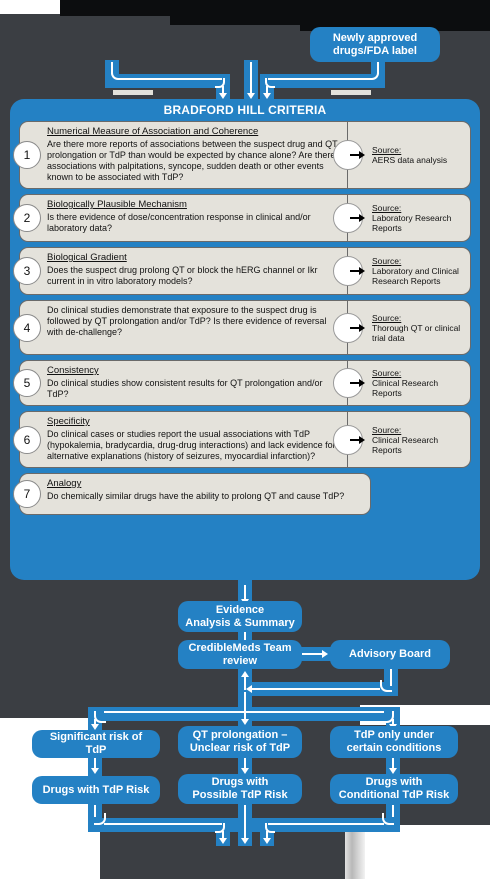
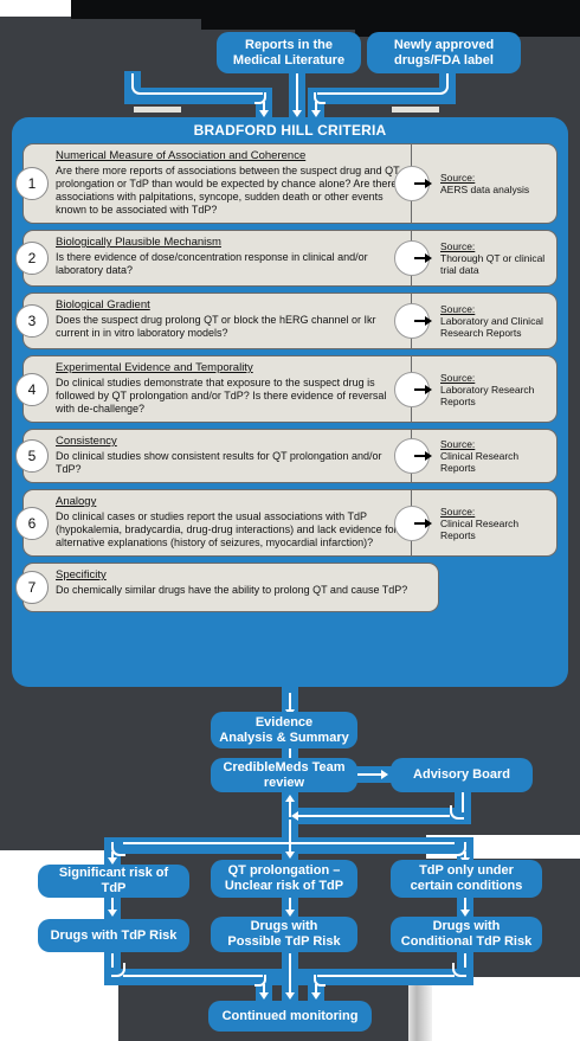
+ Reports in the
+ Medical Literature
  Newly approved
  drugs/FDA label
  BRADFORD HILL CRITERIA
  1
  Numerical Measure of Association and Coherence
  Are there more reports of associations between the suspect drug and QT prolongation or TdP than would be expected by chance alone? Are ther associations with palpitations, syncope, sudden death or other events known to be associated with TdP?
  Source:
  AERS data analysis
  2
  Biologically Plausible Mechanism
  Is there evidence of dose/concentration response in clinical and/or laboratory data?
  Source:
- Laboratory Research Reports
+ Thorough QT or clinical trial data
  3
  Biological Gradient
  Does the suspect drug prolong QT or block the hERG channel or Ikr current in in vitro laboratory models?
  Source:
  Laboratory and Clinical Research Reports
  4
+ Experimental Evidence and Temporality
  Do clinical studies demonstrate that exposure to the suspect drug is followed by QT prolongation and/or TdP? Is there evidence of reversal with de-challenge?
  Source:
- Thorough QT or clinical trial data
+ Laboratory Research Reports
  5
  Consistency
  Do clinical studies show consistent results for QT prolongation and/or TdP?
  Source:
  Clinical Research Reports
  6
- Specificity
+ Analogy
  Do clinical cases or studies report the usual associations with TdP (hypokalemia, bradycardia, drug-drug interactions) and lack evidence fo alternative explanations (history of seizures, myocardial infarction)?
  Source:
  Clinical Research Reports
  7
- Analogy
+ Specificity
  Do chemically similar drugs have the ability to prolong QT and cause TdP?
  Evidence
  Analysis & Summary
  CredibleMeds Team
  review
  Advisory Board
  Significant risk of TdP
  QT prolongation –
  Unclear risk of TdP
  TdP only under
  certain conditions
  Drugs with TdP Risk
  Drugs with
  Possible TdP Risk
  Drugs with
  Conditional TdP Risk
+ Continued monitoring
